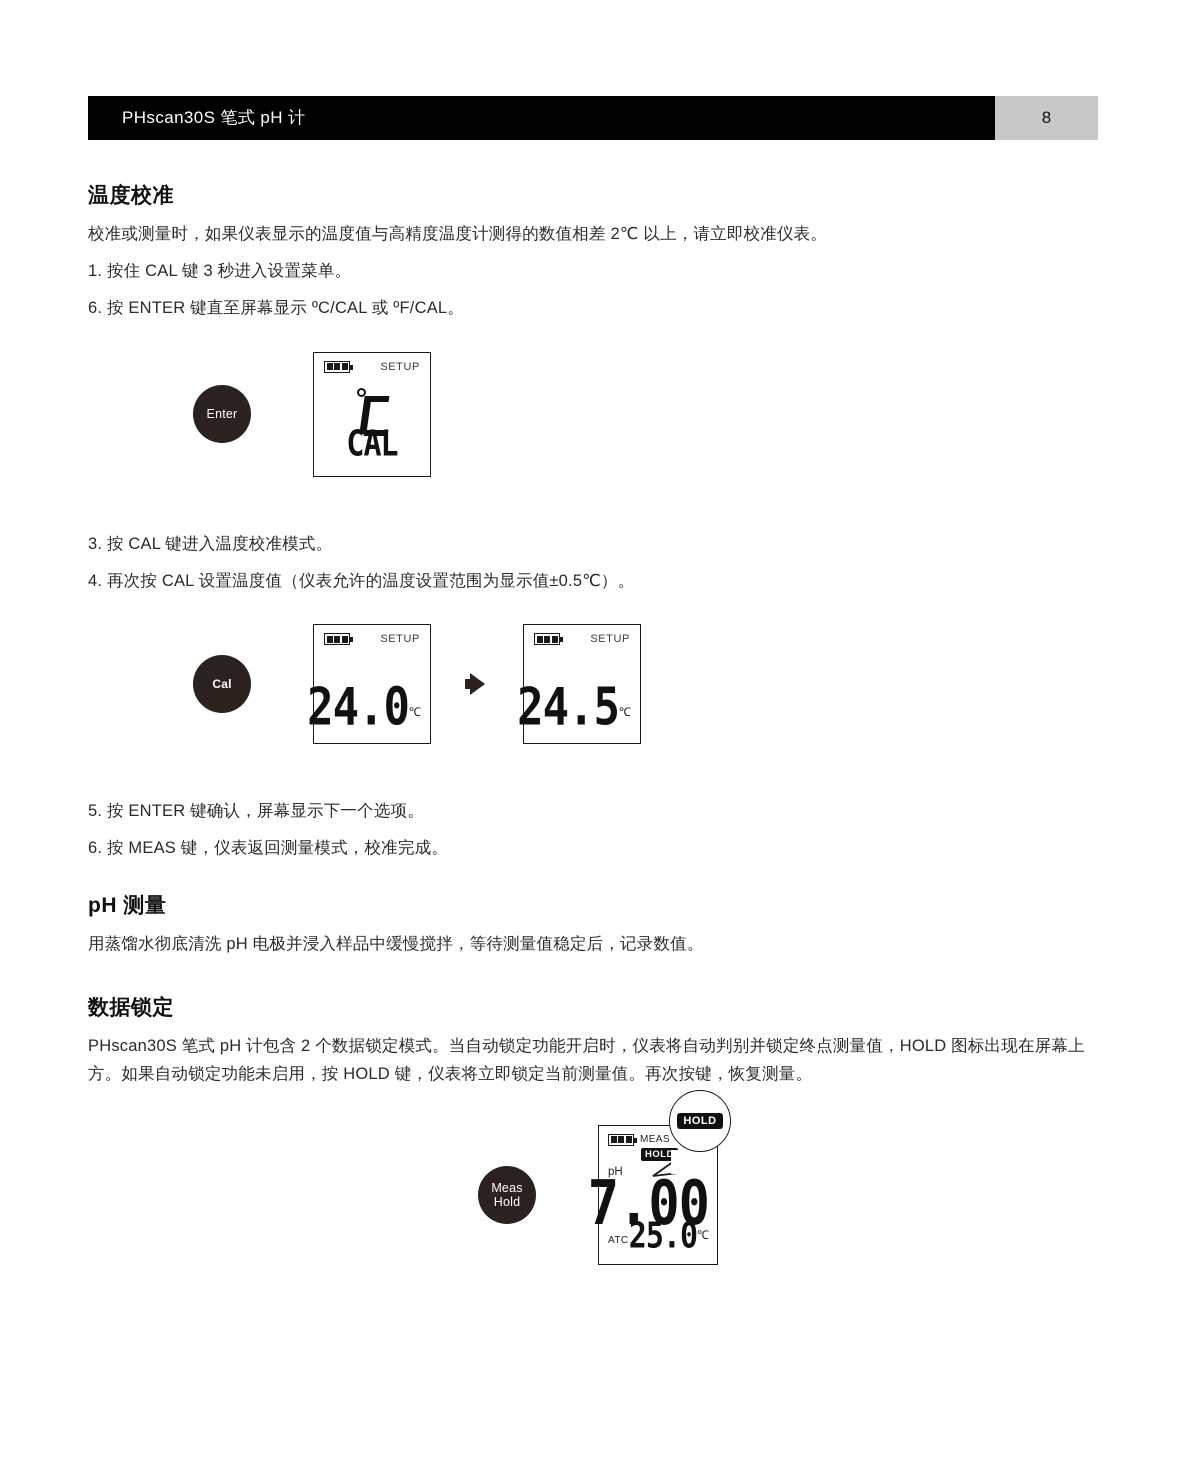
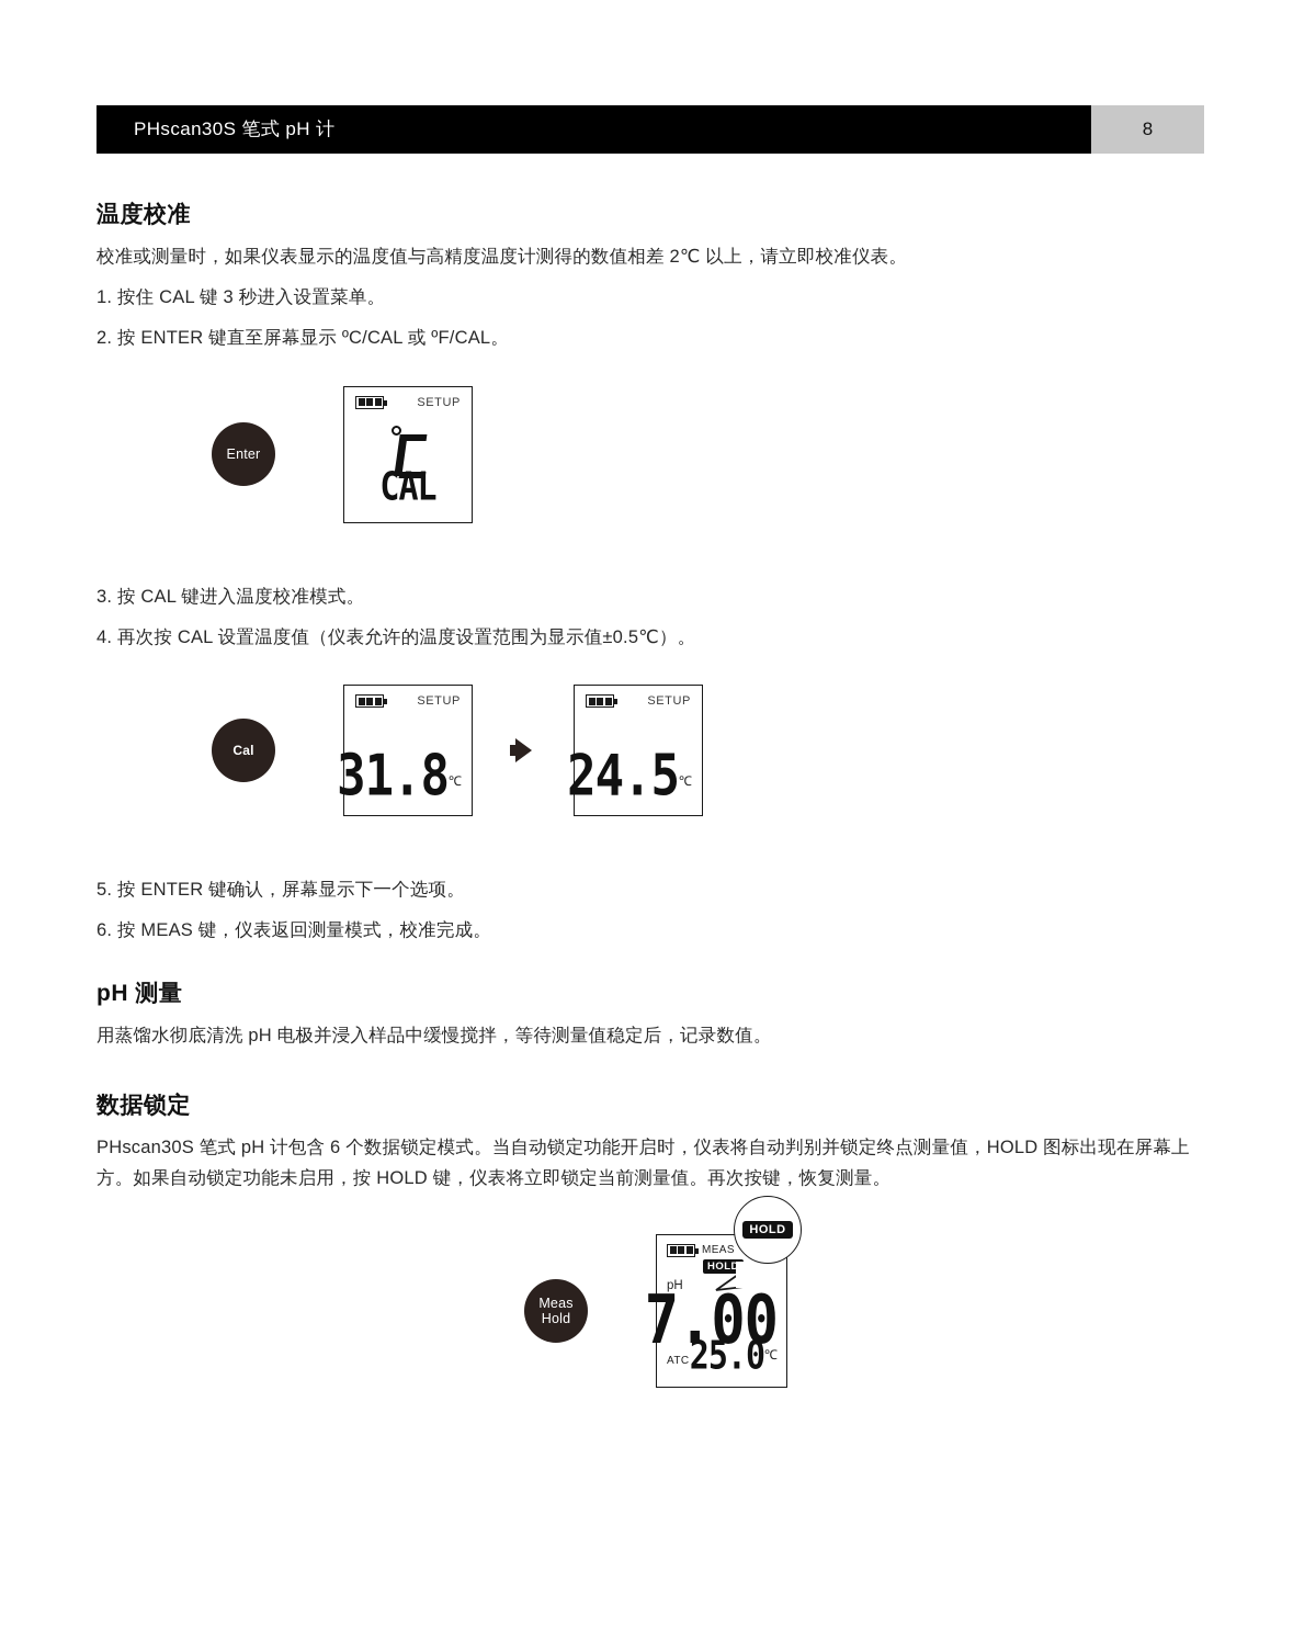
  PHscan30S 笔式 pH 计
  8
  温度校准
  校准或测量时，如果仪表显示的温度值与高精度温度计测得的数值相差 2℃ 以上，请立即校准仪表。
  1. 按住 CAL 键 3 秒进入设置菜单。
- 6. 按 ENTER 键直至屏幕显示 ºC/CAL 或 ºF/CAL。
+ 2. 按 ENTER 键直至屏幕显示 ºC/CAL 或 ºF/CAL。
  Enter
  SETUP
  CAL
  3. 按 CAL 键进入温度校准模式。
  4. 再次按 CAL 设置温度值（仪表允许的温度设置范围为显示值±0.5℃）。
  Cal
  SETUP
- 24.0℃
+ 31.8℃
  SETUP
  24.5℃
  5. 按 ENTER 键确认，屏幕显示下一个选项。
  6. 按 MEAS 键，仪表返回测量模式，校准完成。
  pH 测量
  用蒸馏水彻底清洗 pH 电极并浸入样品中缓慢搅拌，等待测量值稳定后，记录数值。
  数据锁定
- PHscan30S 笔式 pH 计包含 2 个数据锁定模式。当自动锁定功能开启时，仪表将自动判别并锁定终点测量值，HOLD 图标出现在屏幕上方。如果自动锁定功能未启用，按 HOLD 键，仪表将立即锁定当前测量值。再次按键，恢复测量。
+ PHscan30S 笔式 pH 计包含 6 个数据锁定模式。当自动锁定功能开启时，仪表将自动判别并锁定终点测量值，HOLD 图标出现在屏幕上方。如果自动锁定功能未启用，按 HOLD 键，仪表将立即锁定当前测量值。再次按键，恢复测量。
  Meas
  Hold
  MEAS
  HOLD
  pH
  7.00
  ATC
  25.0℃
  HOLD
